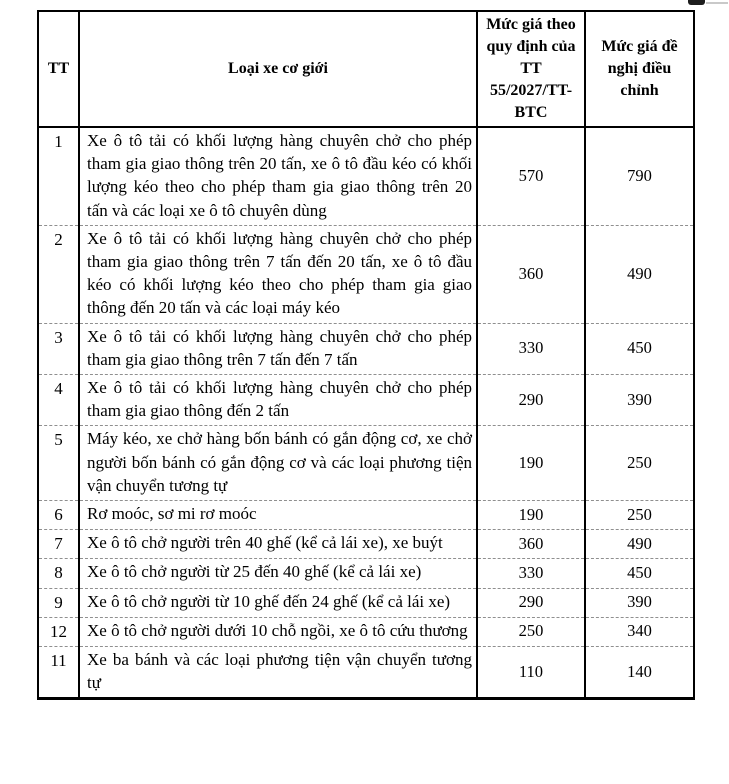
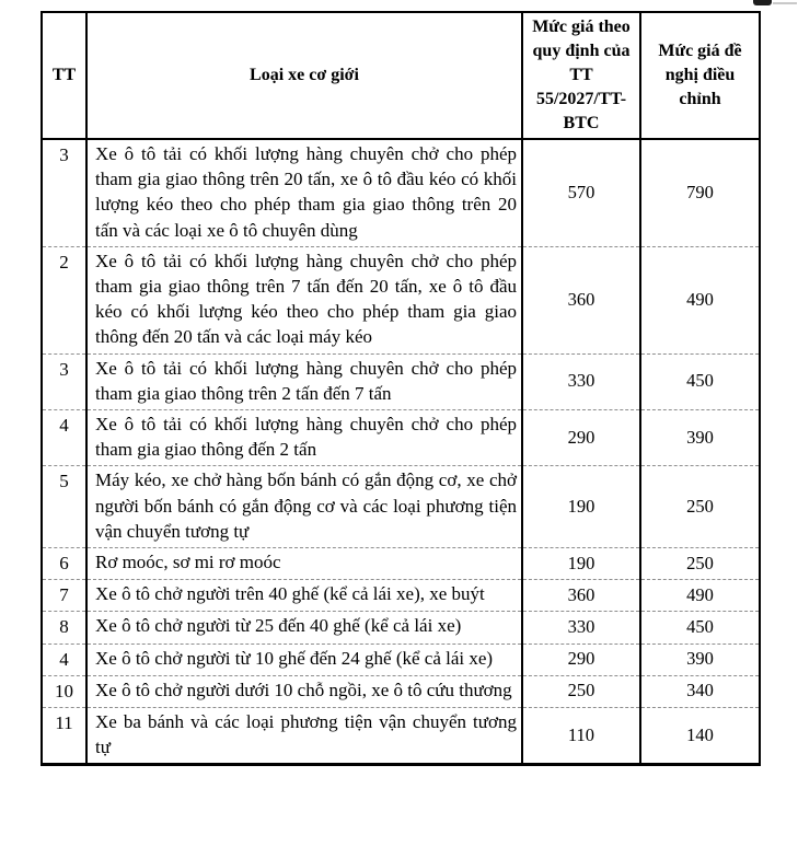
  TT	Loại xe cơ giới	Mức giá theo quy định của TT 55/2027/TT-BTC	Mức giá đề nghị điều chỉnh
- 1	Xe ô tô tải có khối lượng hàng chuyên chở cho phép tham gia giao thông trên 20 tấn, xe ô tô đầu kéo có khối lượng kéo theo cho phép tham gia giao thông trên 20 tấn và các loại xe ô tô chuyên dùng	570	790
+ 3	Xe ô tô tải có khối lượng hàng chuyên chở cho phép tham gia giao thông trên 20 tấn, xe ô tô đầu kéo có khối lượng kéo theo cho phép tham gia giao thông trên 20 tấn và các loại xe ô tô chuyên dùng	570	790
  2	Xe ô tô tải có khối lượng hàng chuyên chở cho phép tham gia giao thông trên 7 tấn đến 20 tấn, xe ô tô đầu kéo có khối lượng kéo theo cho phép tham gia giao thông đến 20 tấn và các loại máy kéo	360	490
- 3	Xe ô tô tải có khối lượng hàng chuyên chở cho phép tham gia giao thông trên 7 tấn đến 7 tấn	330	450
+ 3	Xe ô tô tải có khối lượng hàng chuyên chở cho phép tham gia giao thông trên 2 tấn đến 7 tấn	330	450
  4	Xe ô tô tải có khối lượng hàng chuyên chở cho phép tham gia giao thông đến 2 tấn	290	390
  5	Máy kéo, xe chở hàng bốn bánh có gắn động cơ, xe chở người bốn bánh có gắn động cơ và các loại phương tiện vận chuyển tương tự	190	250
  6	Rơ moóc, sơ mi rơ moóc	190	250
  7	Xe ô tô chở người trên 40 ghế (kể cả lái xe), xe buýt	360	490
  8	Xe ô tô chở người từ 25 đến 40 ghế (kể cả lái xe)	330	450
- 9	Xe ô tô chở người từ 10 ghế đến 24 ghế (kể cả lái xe)	290	390
+ 4	Xe ô tô chở người từ 10 ghế đến 24 ghế (kể cả lái xe)	290	390
- 12	Xe ô tô chở người dưới 10 chỗ ngồi, xe ô tô cứu thương	250	340
+ 10	Xe ô tô chở người dưới 10 chỗ ngồi, xe ô tô cứu thương	250	340
  11	Xe ba bánh và các loại phương tiện vận chuyển tương tự	110	140
